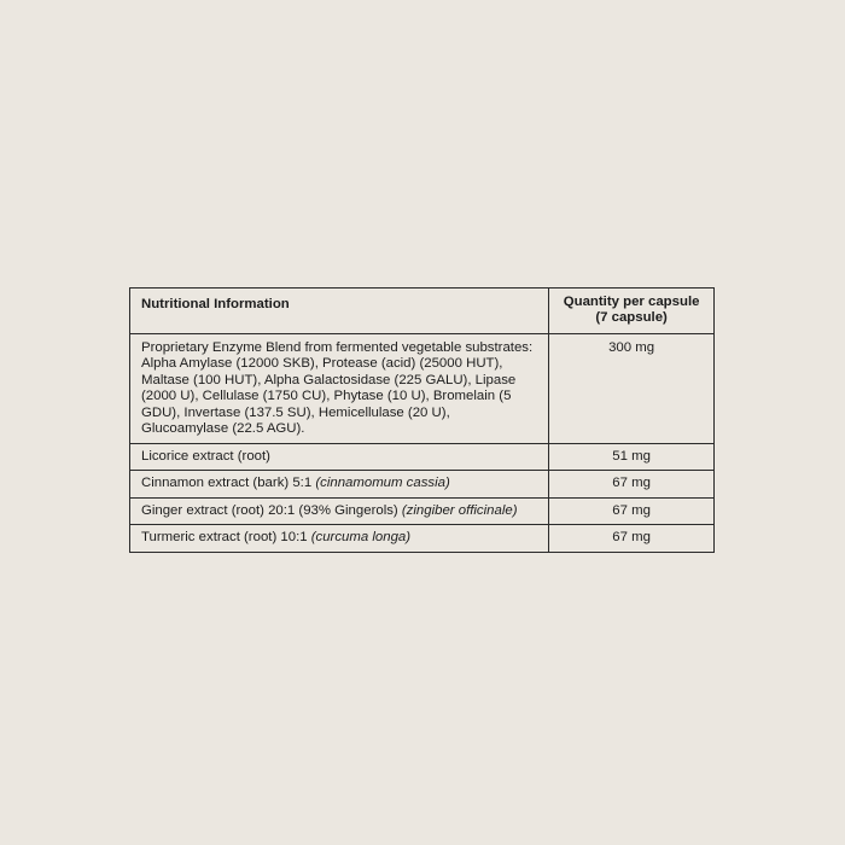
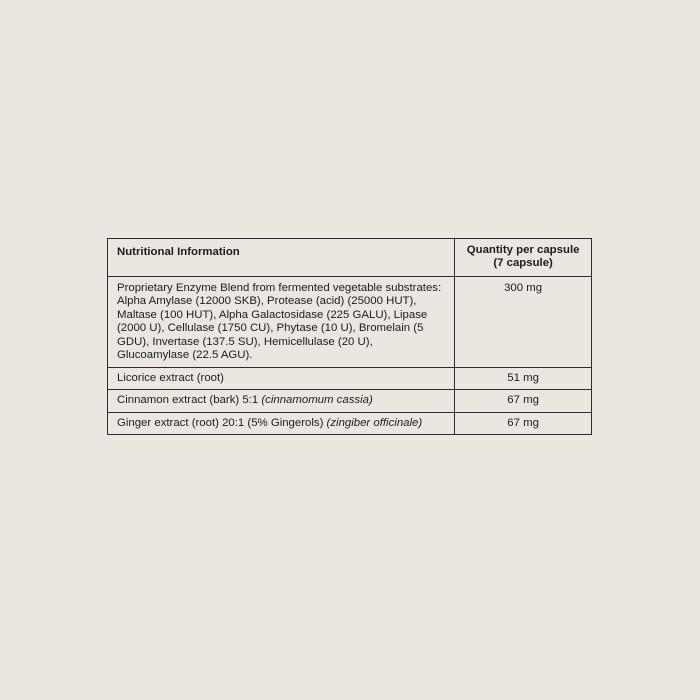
  Nutritional Information	Quantity per capsule (7 capsule)
  Proprietary Enzyme Blend from fermented vegetable substrates: Alpha Amylase (12000 SKB), Protease (acid) (25000 HUT), Maltase (100 HUT), Alpha Galactosidase (225 GALU), Lipase (2000 U), Cellulase (1750 CU), Phytase (10 U), Bromelain (5 GDU), Invertase (137.5 SU), Hemicellulase (20 U), Glucoamylase (22.5 AGU).	300 mg
  Licorice extract (root)	51 mg
  Cinnamon extract (bark) 5:1 (cinnamomum cassia)	67 mg
- Ginger extract (root) 20:1 (93% Gingerols) (zingiber officinale)	67 mg
+ Ginger extract (root) 20:1 (5% Gingerols) (zingiber officinale)	67 mg
- Turmeric extract (root) 10:1 (curcuma longa)	67 mg
